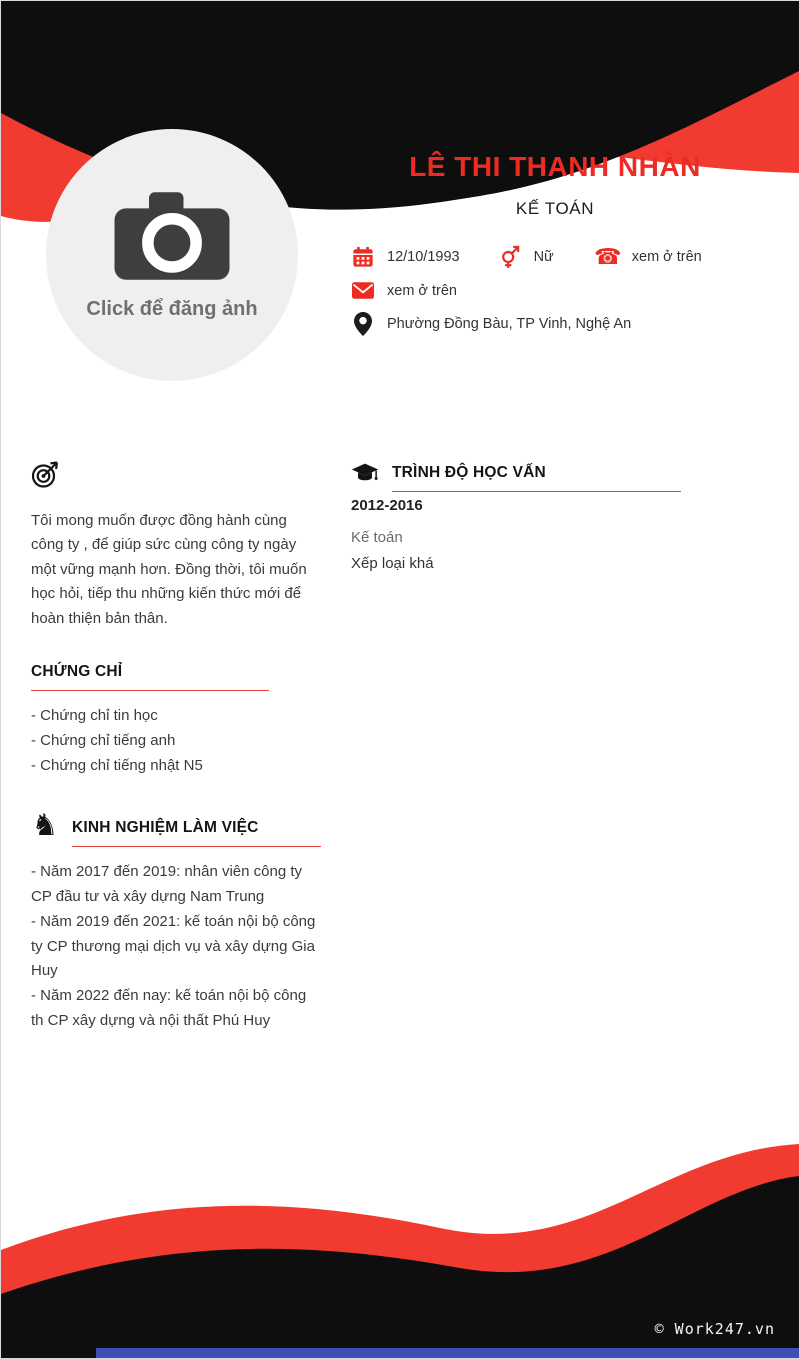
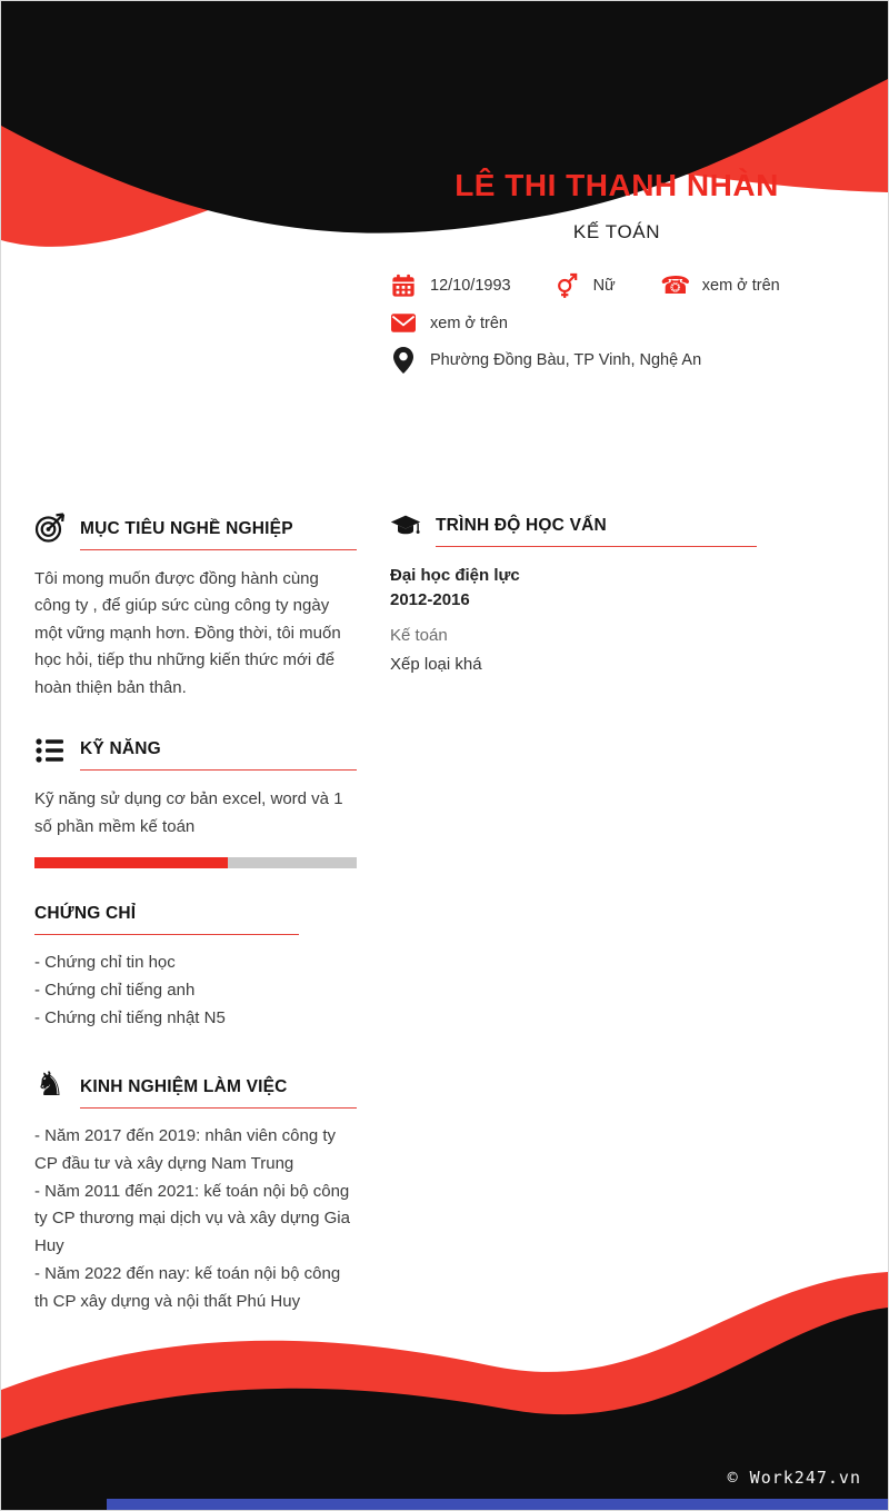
- Click để đăng ảnh
  LÊ THI THANH NHÀN
  KẾ TOÁN
  12/10/1993
  Nữ
  ☎
  xem ở trên
  xem ở trên
  Phường Đồng Bàu, TP Vinh, Nghệ An
+ MỤC TIÊU NGHỀ NGHIỆP
  Tôi mong muốn được đồng hành cùng công ty , để giúp sức cùng công ty ngày một vững mạnh hơn. Đồng thời, tôi muốn học hỏi, tiếp thu những kiến thức mới để hoàn thiện bản thân.
+ KỸ NĂNG
+ Kỹ năng sử dụng cơ bản excel, word và 1 số phần mềm kế toán
  CHỨNG CHỈ
  - Chứng chỉ tin học
  - Chứng chỉ tiếng anh
  - Chứng chỉ tiếng nhật N5
  ♞
  KINH NGHIỆM LÀM VIỆC
  - Năm 2017 đến 2019: nhân viên công ty CP đầu tư và xây dựng Nam Trung
- - Năm 2019 đến 2021: kế toán nội bộ công ty CP thương mại dịch vụ và xây dựng Gia Huy
+ - Năm 2011 đến 2021: kế toán nội bộ công ty CP thương mại dịch vụ và xây dựng Gia Huy
  - Năm 2022 đến nay: kế toán nội bộ công th CP xây dựng và nội thất Phú Huy
  TRÌNH ĐỘ HỌC VẤN
+ Đại học điện lực
  2012-2016
  Kế toán
  Xếp loại khá
  © Work247.vn
